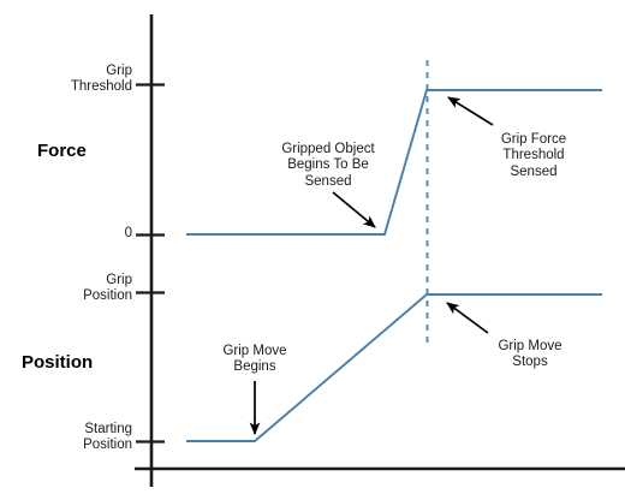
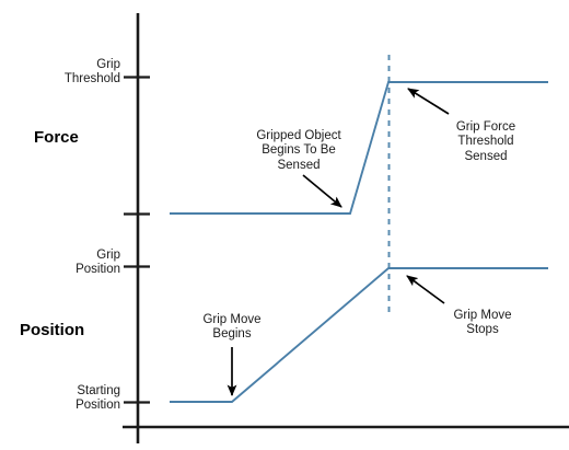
  Grip
  Threshold
- 0
  Grip
  Position
  Starting
  Position
  Force
  Position
  Gripped Object
  Begins To Be
  Sensed
  Grip Force
  Threshold
  Sensed
  Grip Move
  Begins
  Grip Move
  Stops
